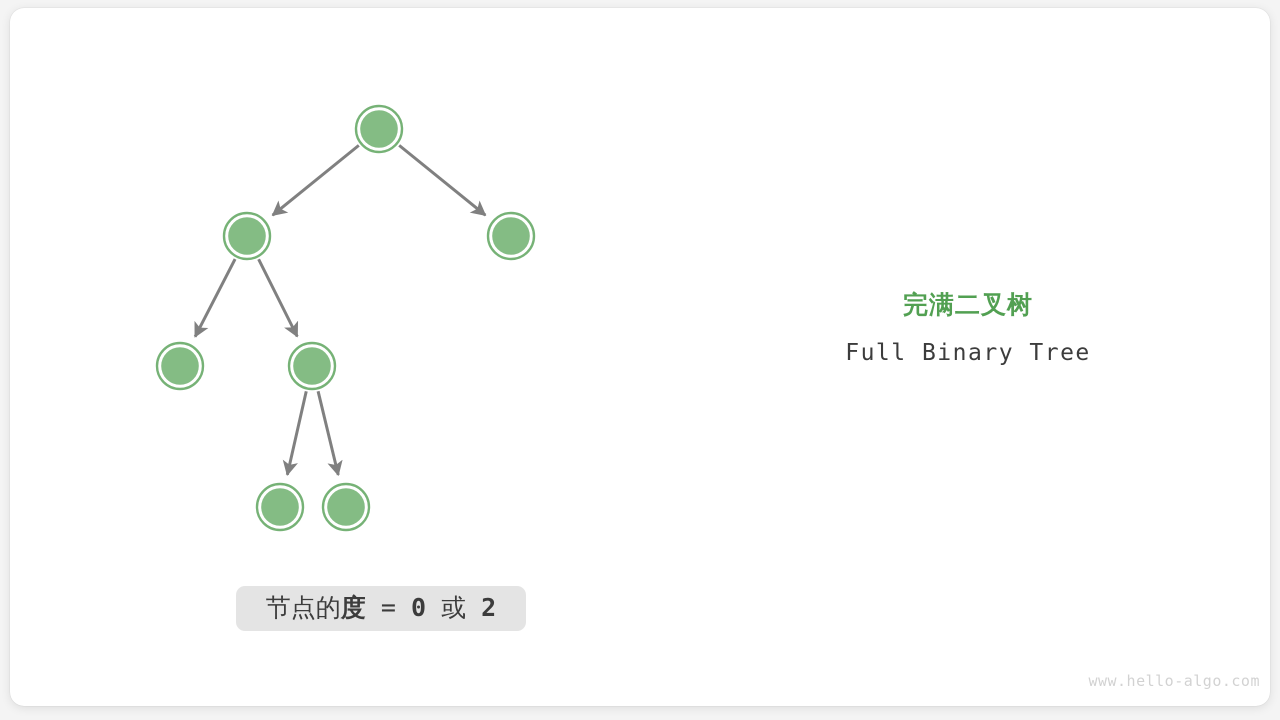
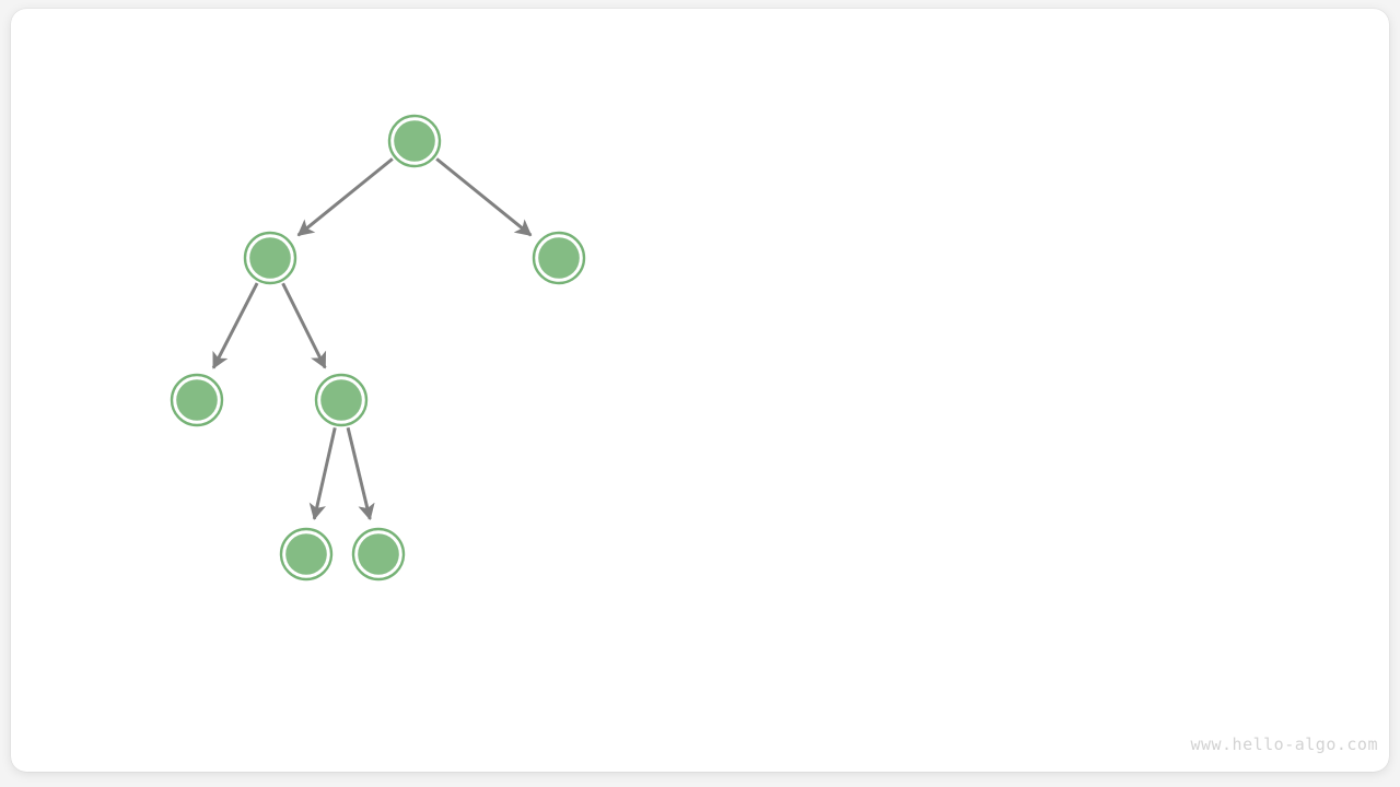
- 完满二叉树
- Full Binary Tree
- 节点的度 = 0 或 2
  www.hello-algo.com
